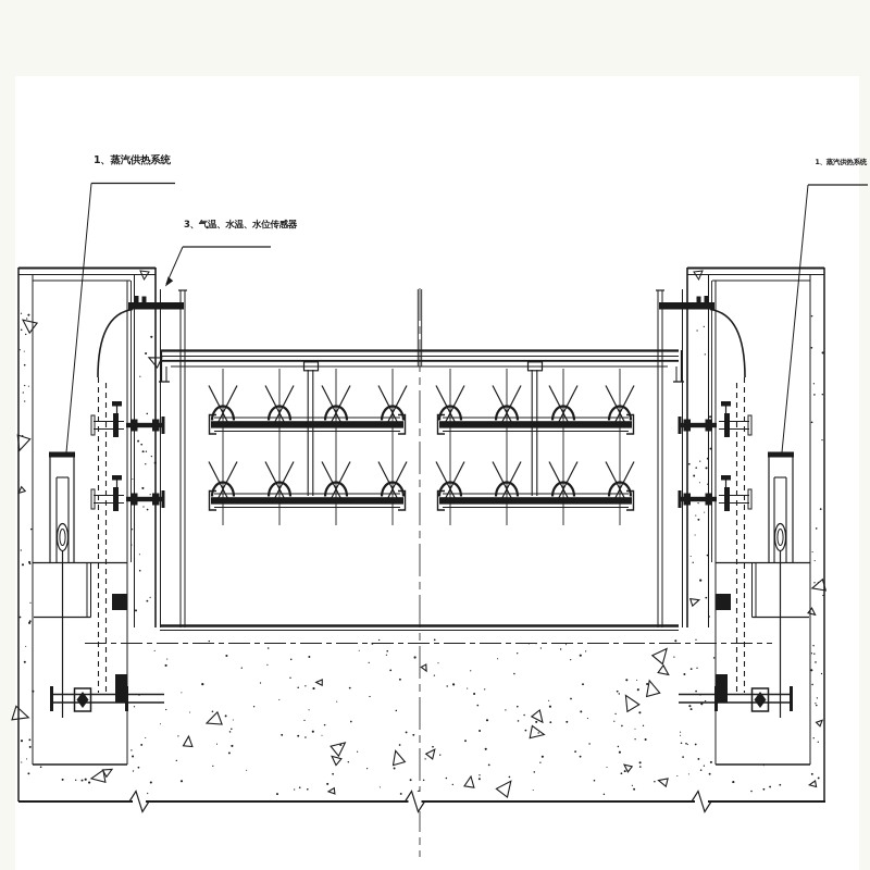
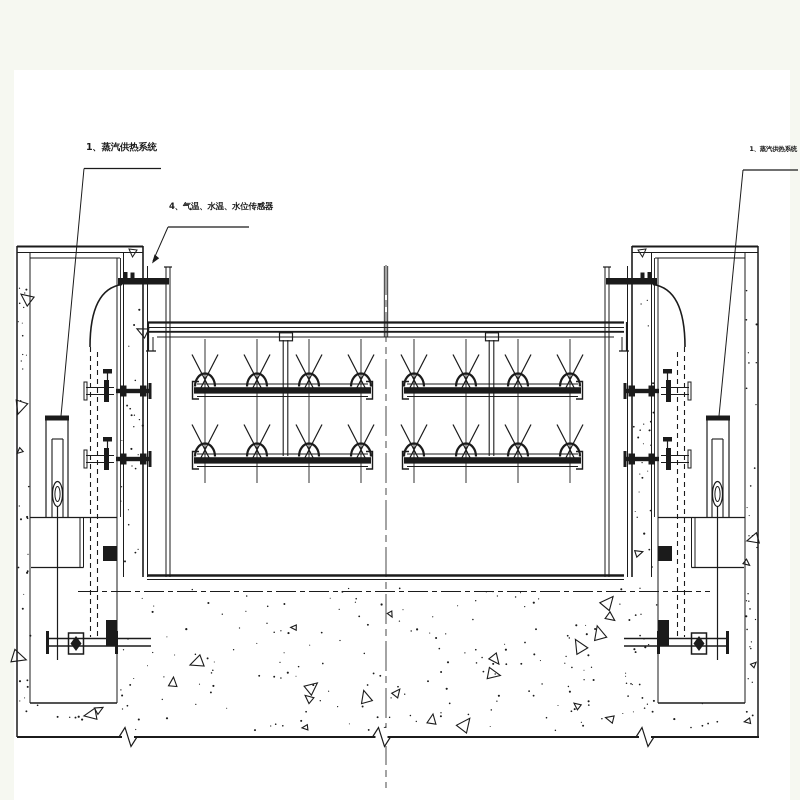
  1、蒸汽供热系统
- 3、气温、水温、水位传感器
+ 4、气温、水温、水位传感器
  1、蒸汽供热系统
